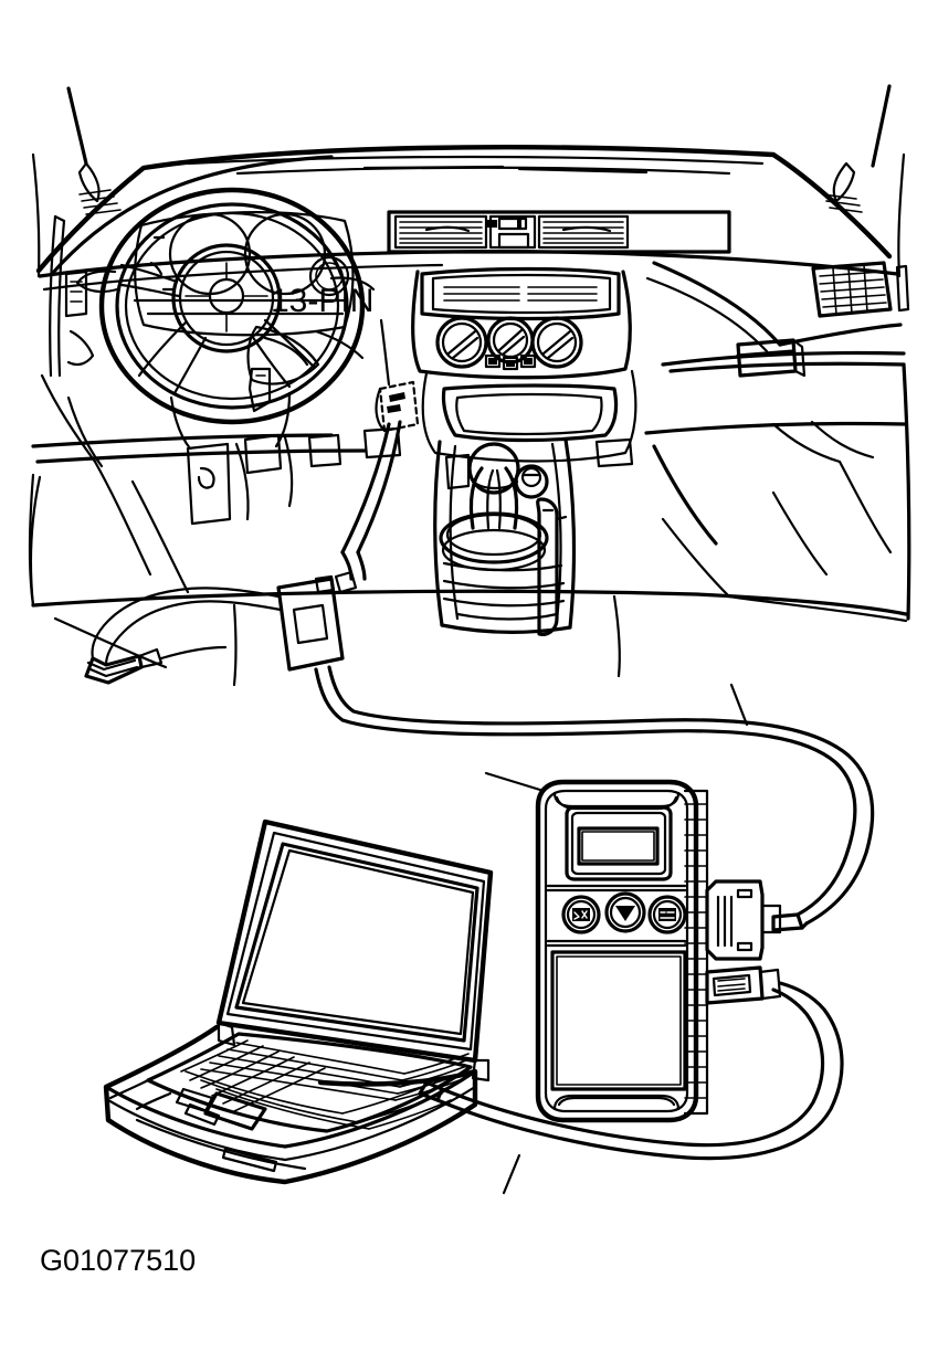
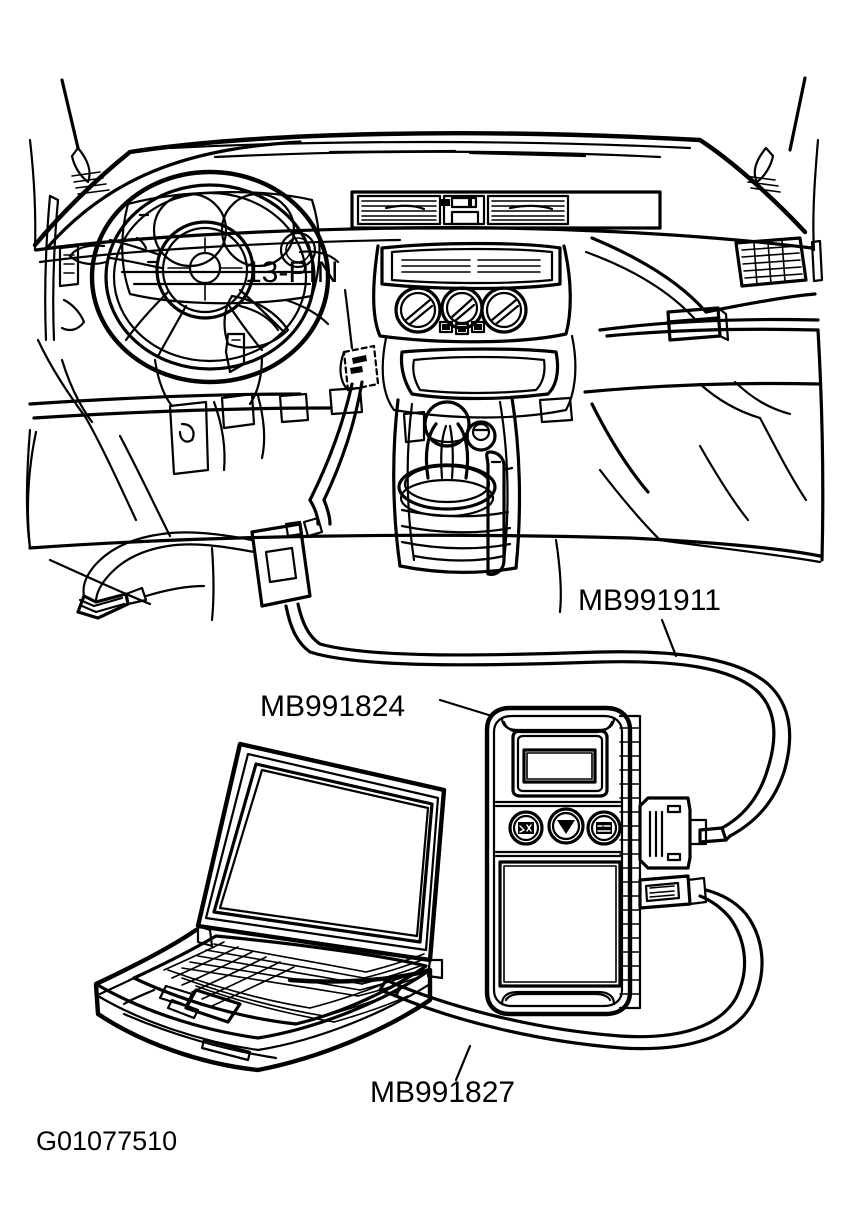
  13-PIN
+ MB991911
+ MB991824
+ MB991827
  G01077510
